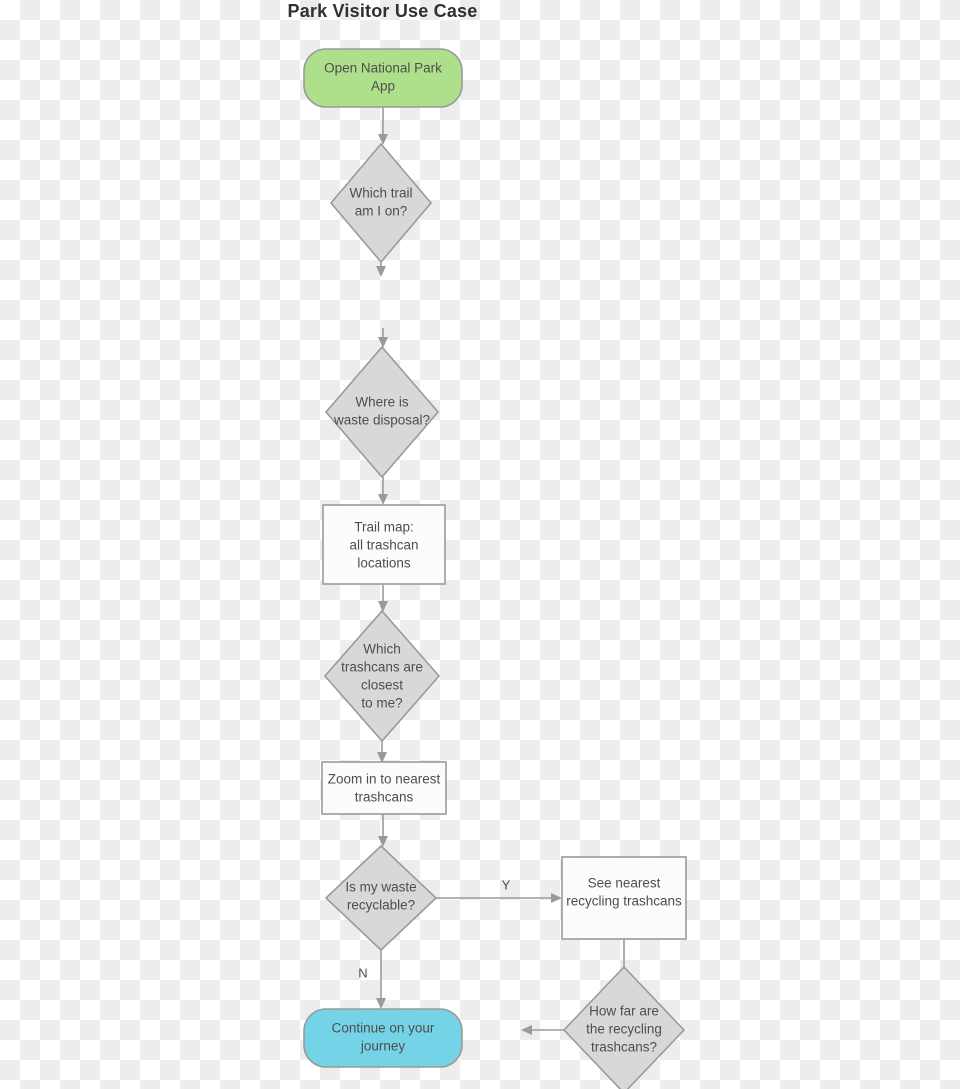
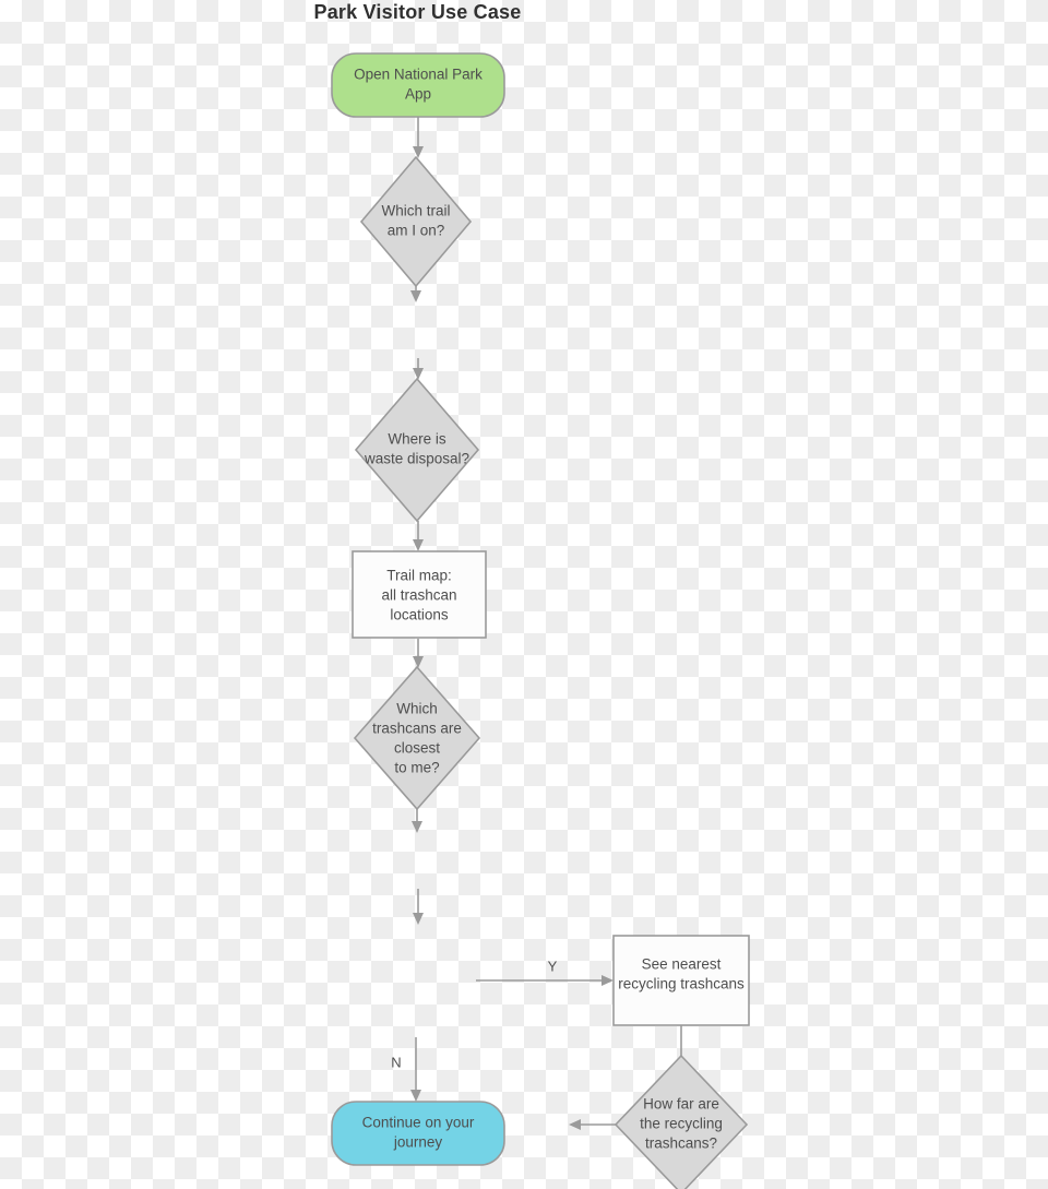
  Park Visitor Use Case
  Y
  N
  Open National Park
  App
  Which trail
  am I on?
  Where is
  waste disposal?
  Trail map:
  all trashcan
  locations
  Which
  trashcans are
  closest
  to me?
- Zoom in to nearest
- trashcans
- Is my waste
- recyclable?
  See nearest
  recycling trashcans
  How far are
  the recycling
  trashcans?
  Continue on your
  journey
